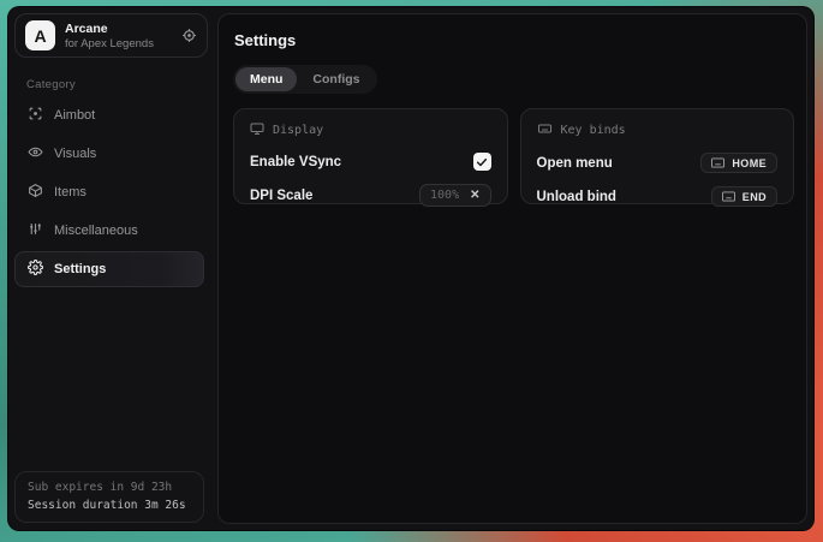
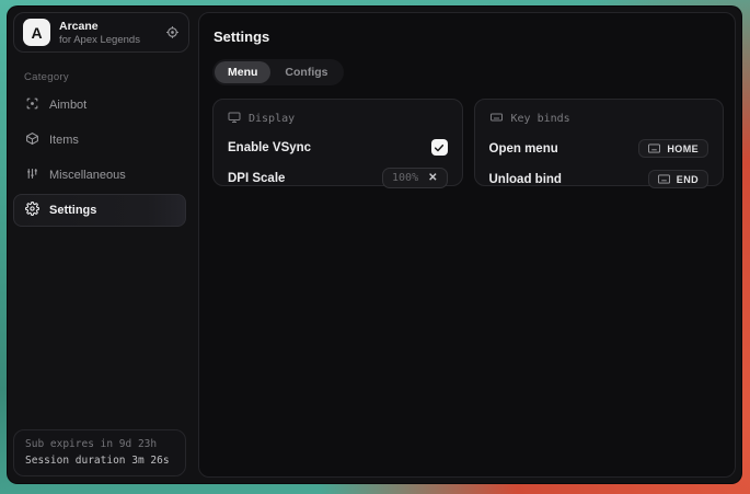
  A
  Arcane
  for Apex Legends
  Category
  Aimbot
- Visuals
  Items
  Miscellaneous
  Settings
  Sub expires in 9d 23h
  Session duration 3m 26s
  Settings
  Menu
  Configs
  Display
  Enable VSync
  DPI Scale
  100%
  ✕
  Key binds
  Open menu
  HOME
  Unload bind
  END
